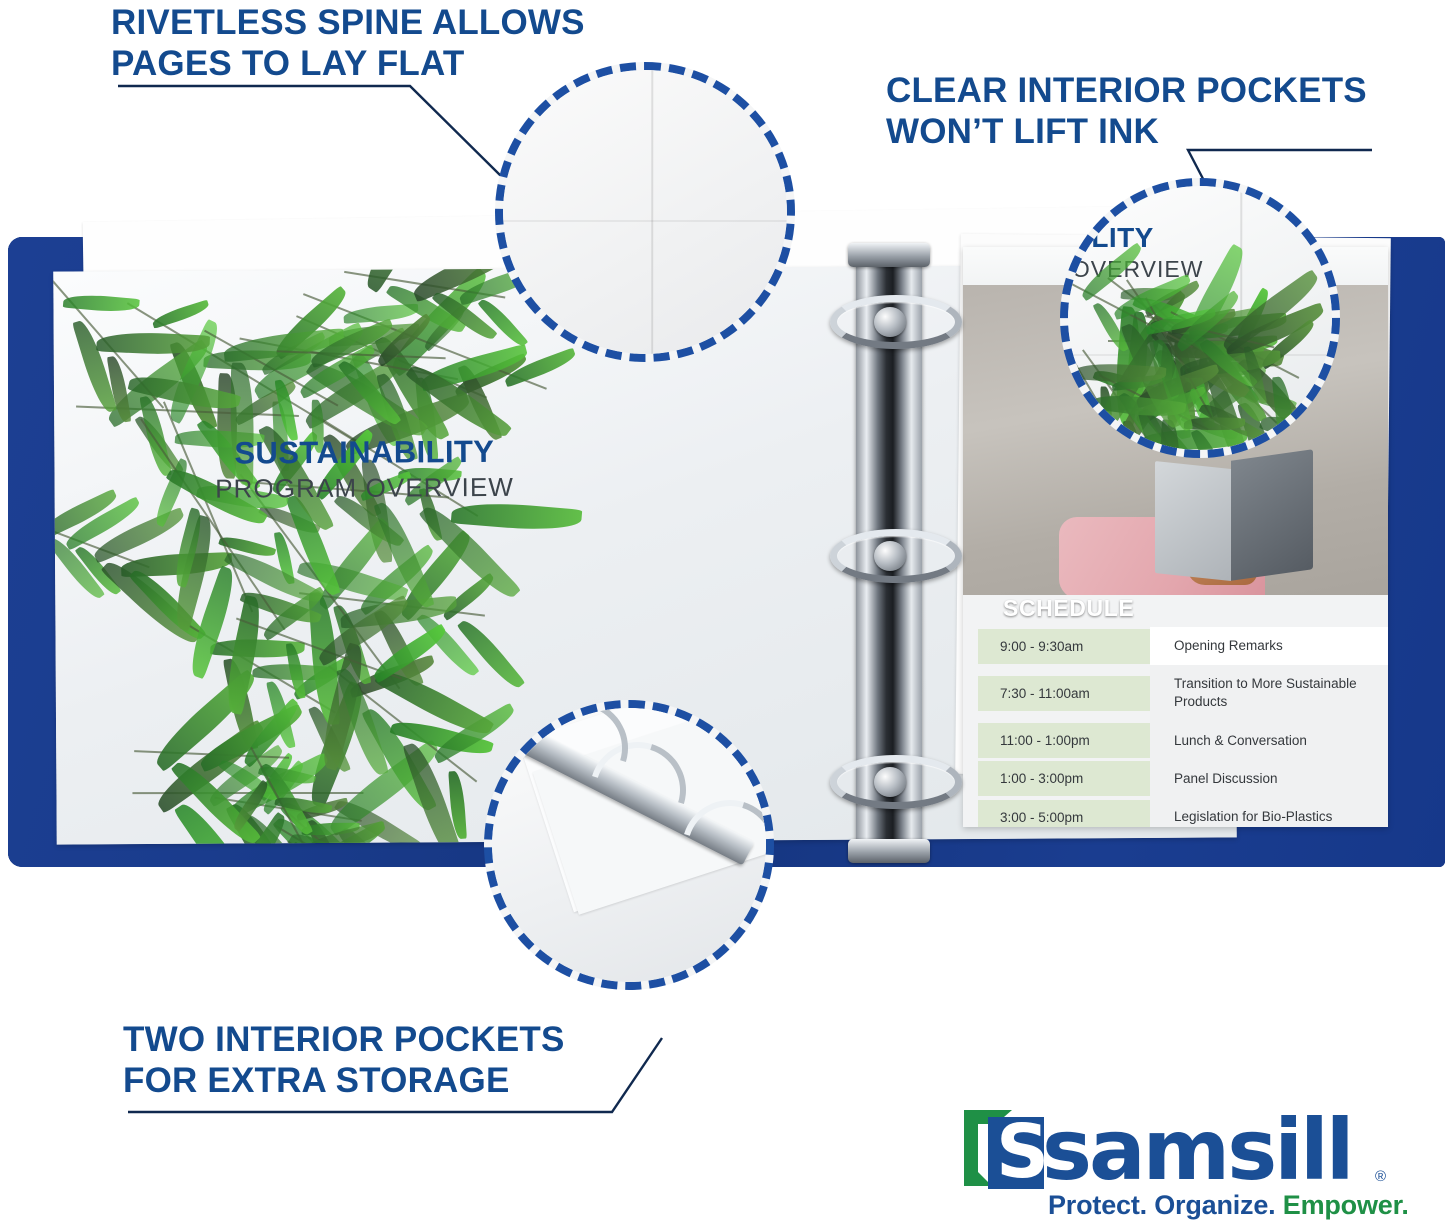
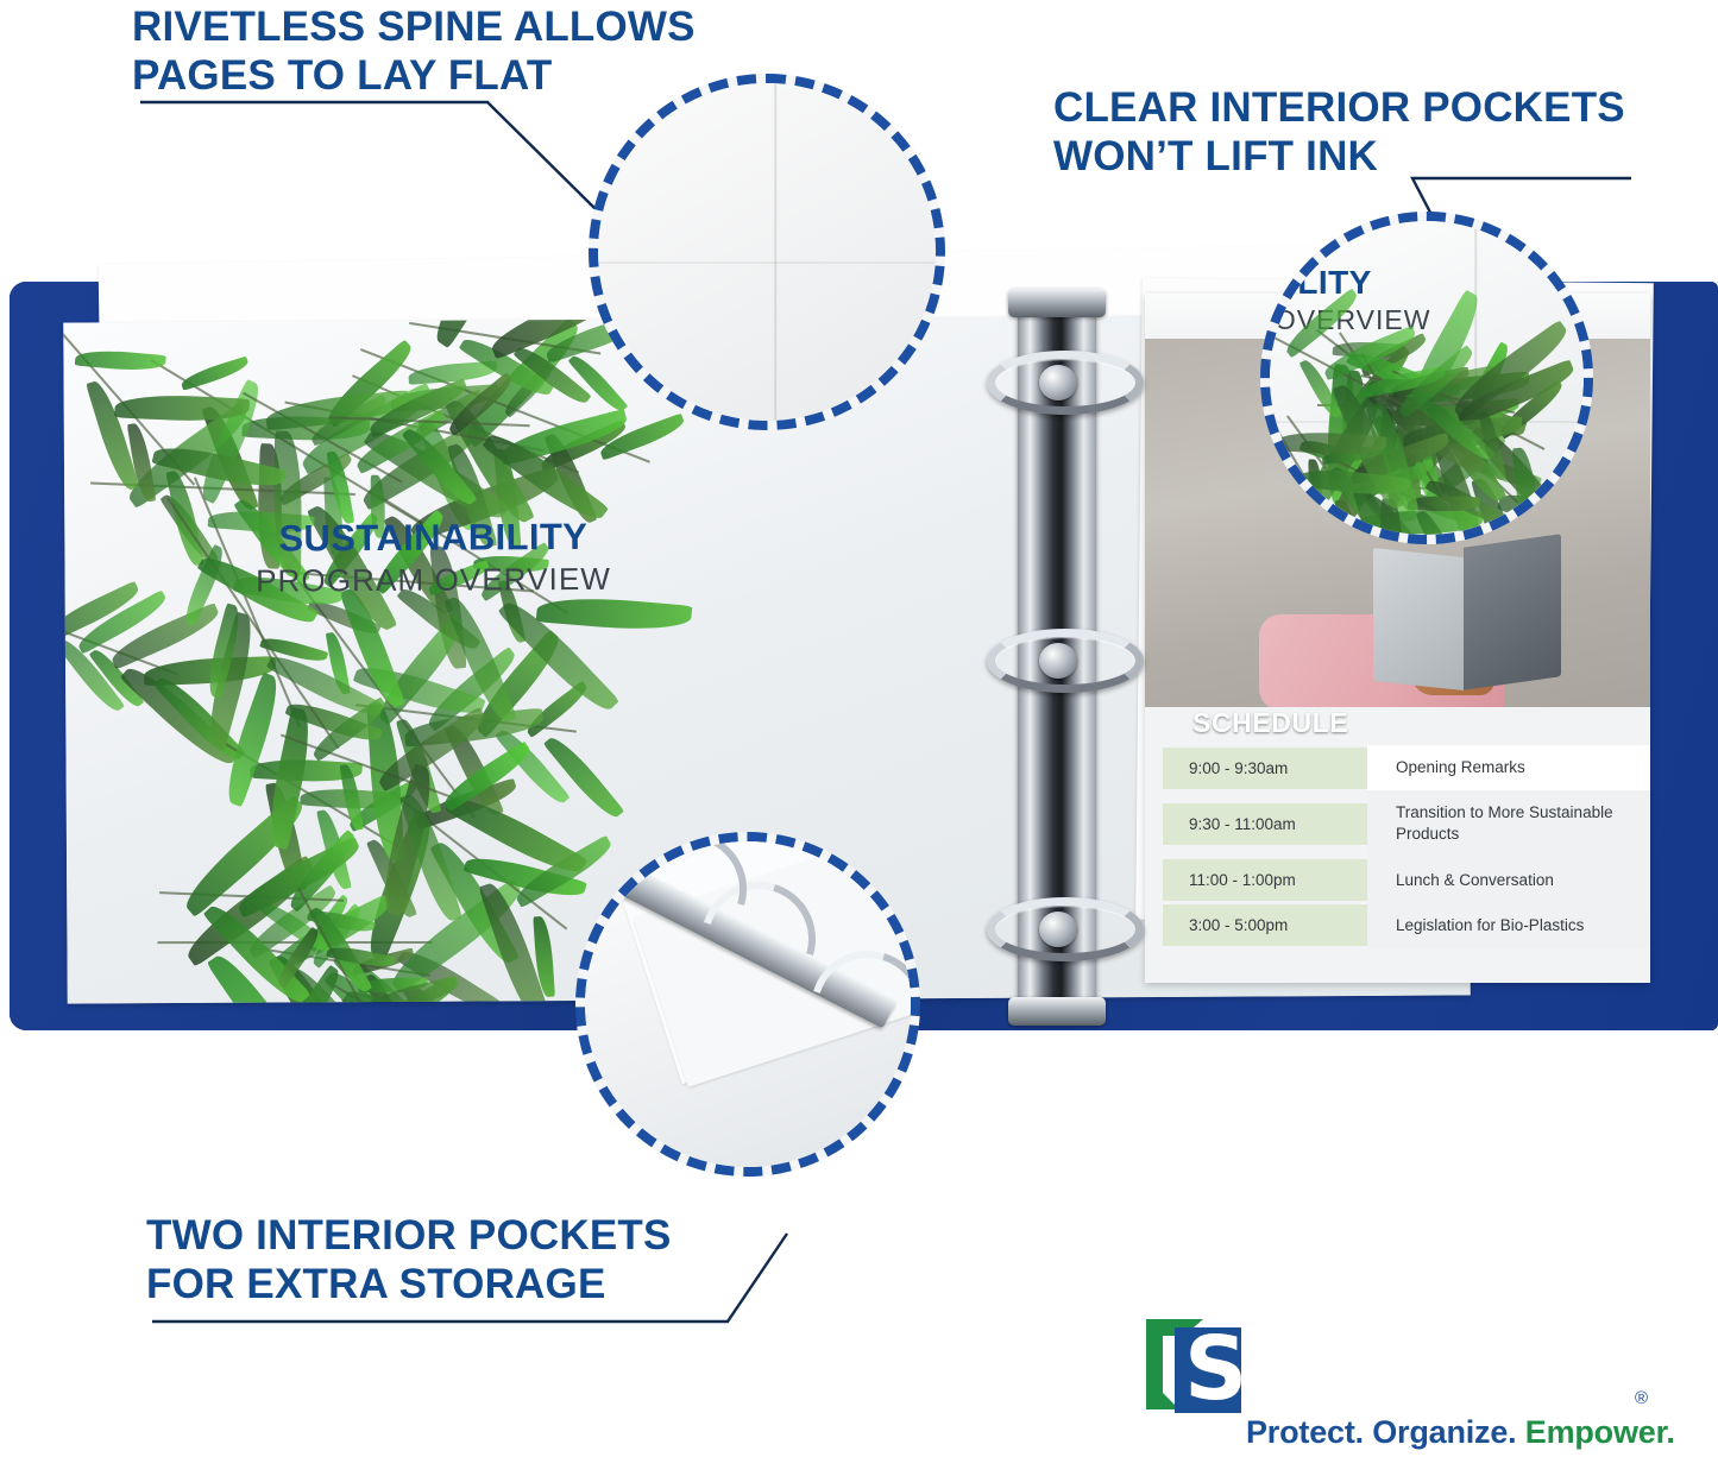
  SUSTAINABILITY
  PROGRAM OVERVIEW
  SCHEDULE
  9:00 - 9:30am
  Opening Remarks
- 7:30 - 11:00am
+ 9:30 - 11:00am
  Transition to More Sustainable Products
  11:00 - 1:00pm
  Lunch & Conversation
- 1:00 - 3:00pm
- Panel Discussion
  3:00 - 5:00pm
  Legislation for Bio-Plastics
  BILITY
  OVERVIEW
  RIVETLESS SPINE ALLOWS
  PAGES TO LAY FLAT
  CLEAR INTERIOR POCKETS
  WON’T LIFT INK
  TWO INTERIOR POCKETS
  FOR EXTRA STORAGE
  S
- samsill
  ®
  Protect. Organize. Empower.
